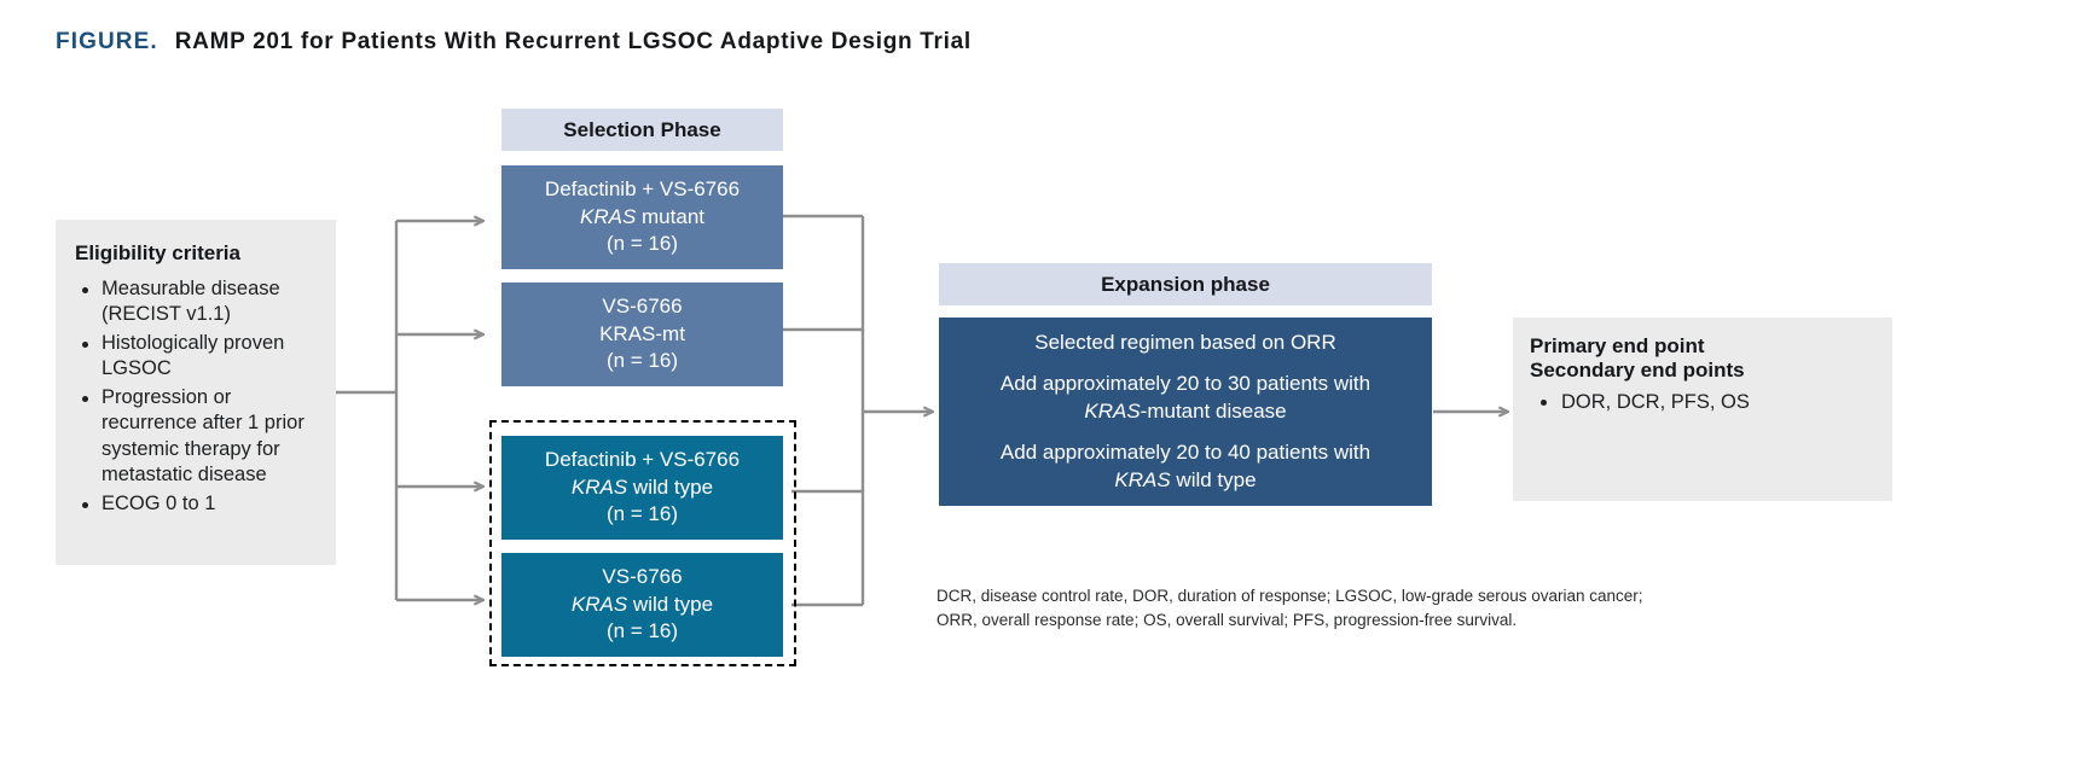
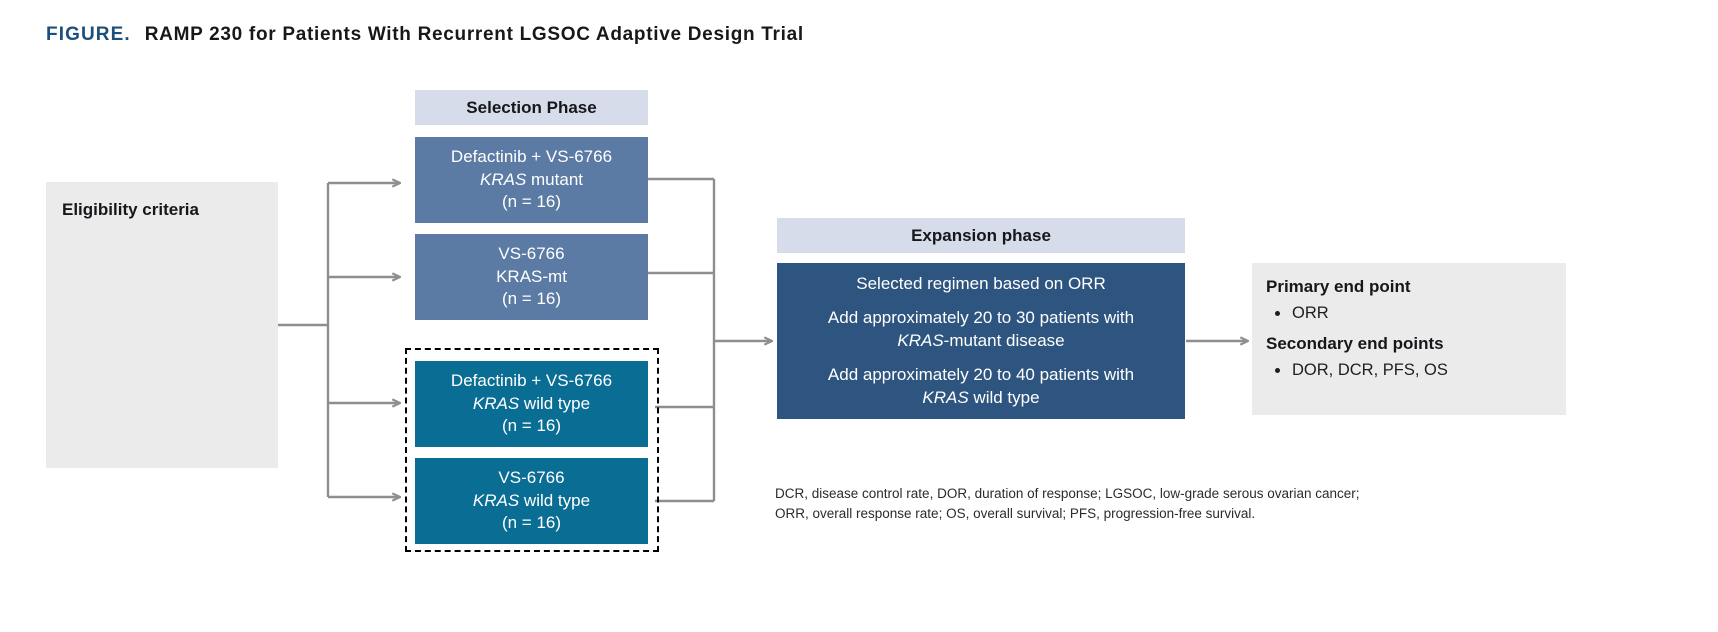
  FIGURE.
- RAMP 201 for Patients With Recurrent LGSOC Adaptive Design Trial
+ RAMP 230 for Patients With Recurrent LGSOC Adaptive Design Trial
  Eligibility criteria
- Measurable disease (RECIST v1.1)
- Histologically proven LGSOC
- Progression or recurrence after 1 prior systemic therapy for metastatic disease
- ECOG 0 to 1
  Selection Phase
  Defactinib + VS-6766
  KRAS mutant
  (n = 16)
  VS-6766
  KRAS-mt
  (n = 16)
  Defactinib + VS-6766
  KRAS wild type
  (n = 16)
  VS-6766
  KRAS wild type
  (n = 16)
  Expansion phase
  Selected regimen based on ORR
  Add approximately 20 to 30 patients with
  KRAS-mutant disease
  Add approximately 20 to 40 patients with
  KRAS wild type
  Primary end point
+ ORR
  Secondary end points
  DOR, DCR, PFS, OS
  DCR, disease control rate, DOR, duration of response; LGSOC, low-grade serous ovarian cancer;
  ORR, overall response rate; OS, overall survival; PFS, progression-free survival.
